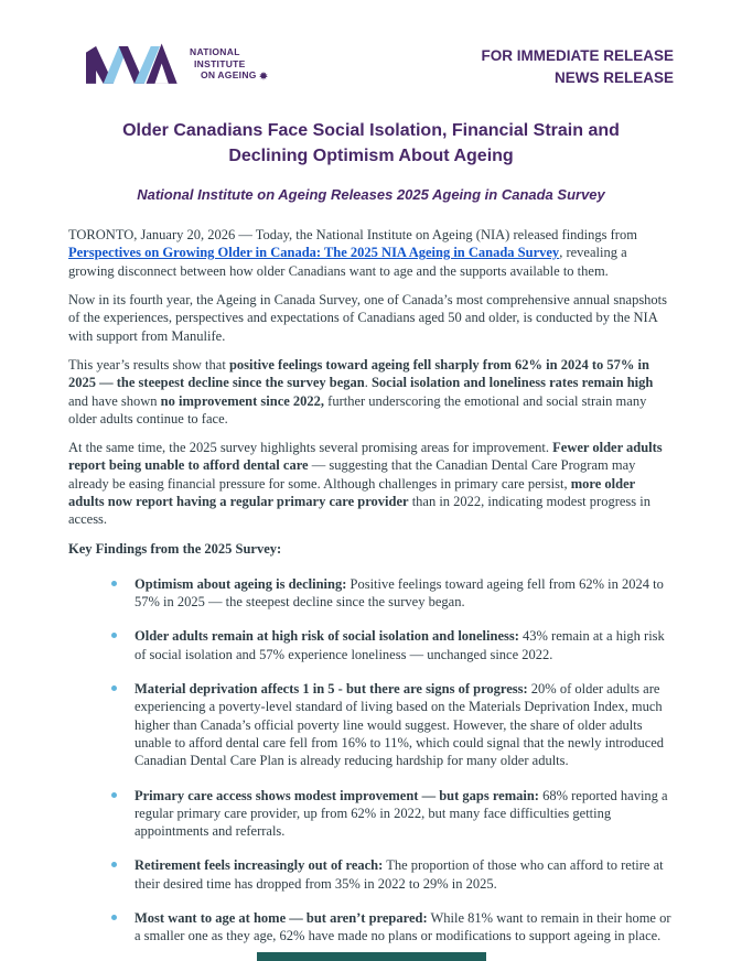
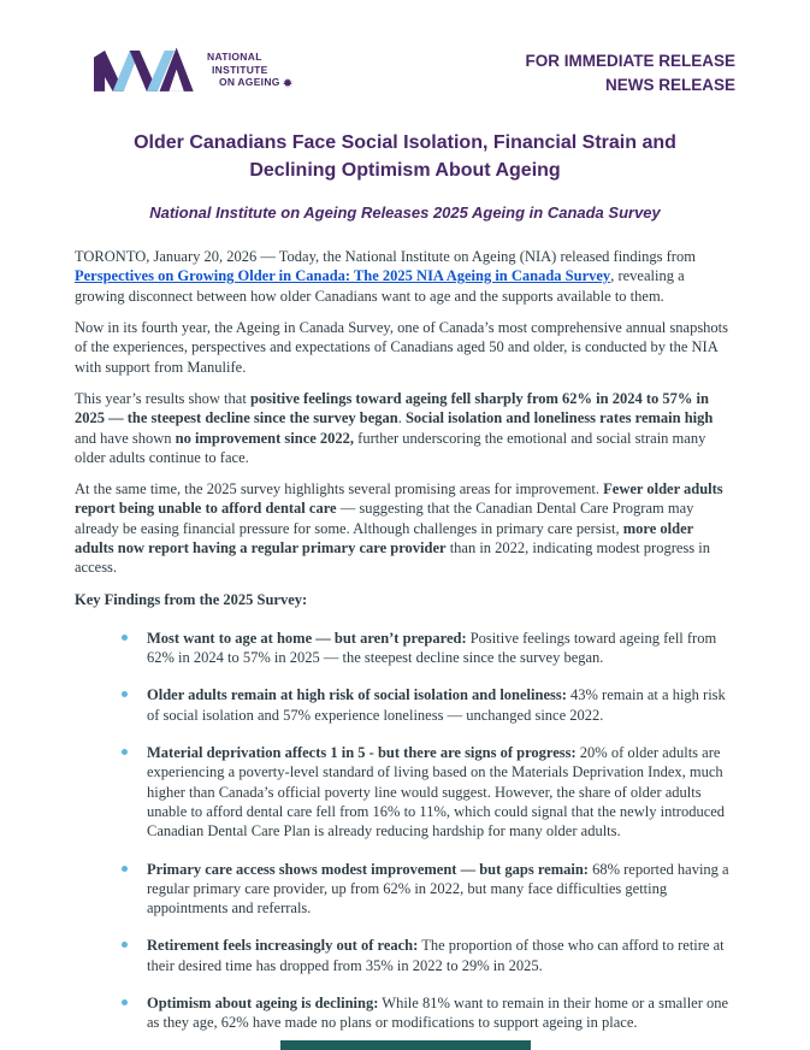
  NATIONAL
  INSTITUTE
  ON
  AGEING
  FOR IMMEDIATE RELEASE
  NEWS RELEASE
  Older Canadians Face Social Isolation, Financial Strain and Declining Optimism About Ageing
  National Institute on Ageing Releases 2025 Ageing in Canada Survey
  TORONTO, January 20, 2026 — Today, the National Institute on Ageing (NIA) released findings from Perspectives on Growing Older in Canada: The 2025 NIA Ageing in Canada Survey, revealing a growing disconnect between how older Canadians want to age and the supports available to them.
  Now in its fourth year, the Ageing in Canada Survey, one of Canada’s most comprehensive annual snapshots of the experiences, perspectives and expectations of Canadians aged 50 and older, is conducted by the NIA with support from Manulife.
  This year’s results show that positive feelings toward ageing fell sharply from 62% in 2024 to 57% in 2025 — the steepest decline since the survey began. Social isolation and loneliness rates remain high and have shown no improvement since 2022, further underscoring the emotional and social strain many older adults continue to face.
  At the same time, the 2025 survey highlights several promising areas for improvement. Fewer older adults report being unable to afford dental care — suggesting that the Canadian Dental Care Program may already be easing financial pressure for some. Although challenges in primary care persist, more older adults now report having a regular primary care provider than in 2022, indicating modest progress in access.
  Key Findings from the 2025 Survey:
- Optimism about ageing is declining: Positive feelings toward ageing fell from 62% in 2024 to 57% in 2025 — the steepest decline since the survey began.
+ Most want to age at home — but aren’t prepared: Positive feelings toward ageing fell from 62% in 2024 to 57% in 2025 — the steepest decline since the survey began.
  Older adults remain at high risk of social isolation and loneliness: 43% remain at a high risk of social isolation and 57% experience loneliness — unchanged since 2022.
  Material deprivation affects 1 in 5 - but there are signs of progress: 20% of older adults are experiencing a poverty-level standard of living based on the Materials Deprivation Index, much higher than Canada’s official poverty line would suggest. However, the share of older adults unable to afford dental care fell from 16% to 11%, which could signal that the newly introduced Canadian Dental Care Plan is already reducing hardship for many older adults.
  Primary care access shows modest improvement — but gaps remain: 68% reported having a regular primary care provider, up from 62% in 2022, but many face difficulties getting appointments and referrals.
  Retirement feels increasingly out of reach: The proportion of those who can afford to retire at their desired time has dropped from 35% in 2022 to 29% in 2025.
- Most want to age at home — but aren’t prepared: While 81% want to remain in their home or a smaller one as they age, 62% have made no plans or modifications to support ageing in place.
+ Optimism about ageing is declining: While 81% want to remain in their home or a smaller one as they age, 62% have made no plans or modifications to support ageing in place.
